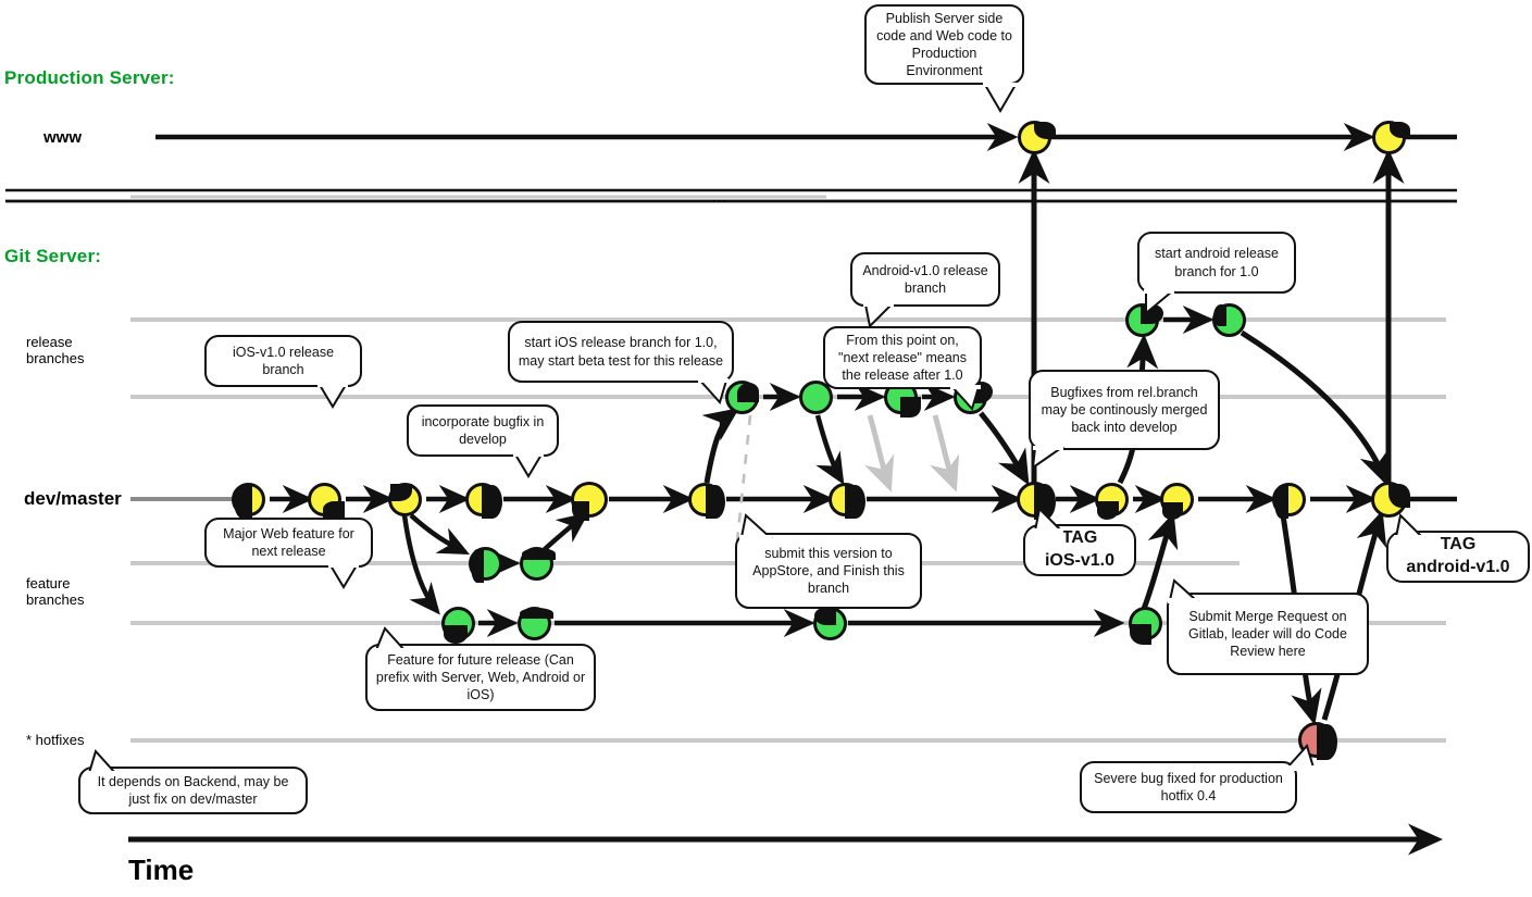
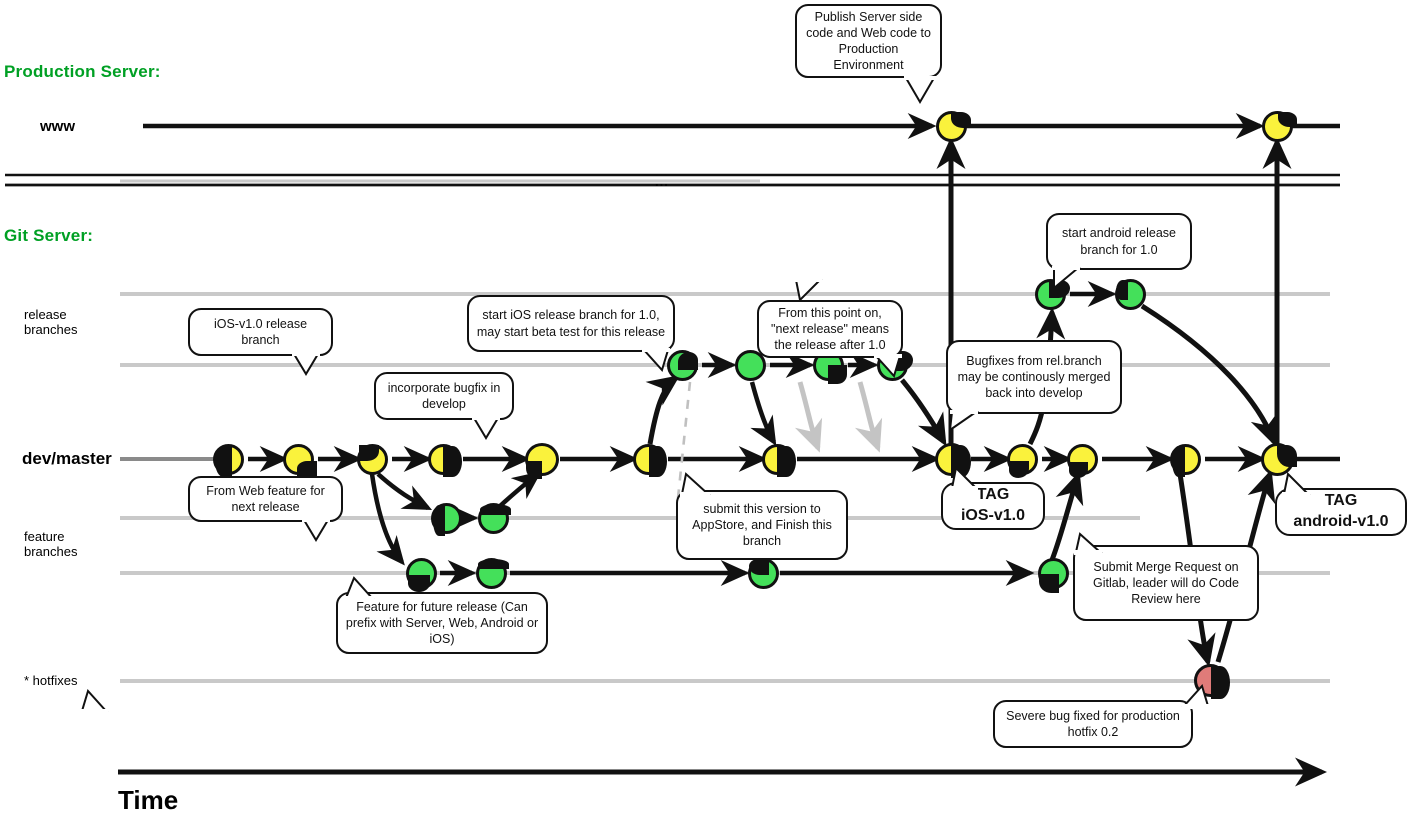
  Production Server:
  Git Server:
  www
  release
  branches
  dev/master
  feature
  branches
  * hotfixes
  ...
  Time
  Publish Server side code and Web code to Production Environment
  iOS-v1.0 release branch
  start iOS release branch for 1.0, may start beta test for this release
- Android-v1.0 release branch
  start android release branch for 1.0
  From this point on, "next release" means the release after 1.0
  Bugfixes from rel.branch may be continously merged back into develop
  incorporate bugfix in develop
- Major Web feature for next release
+ From Web feature for next release
  submit this version to AppStore, and Finish this branch
  Feature for future release (Can prefix with Server, Web, Android or iOS)
  Submit Merge Request on Gitlab, leader will do Code Review here
- Severe bug fixed for production hotfix 0.4
+ Severe bug fixed for production hotfix 0.2
- It depends on Backend, may be just fix on dev/master
  TAG
  iOS-v1.0
  TAG
  android-v1.0
